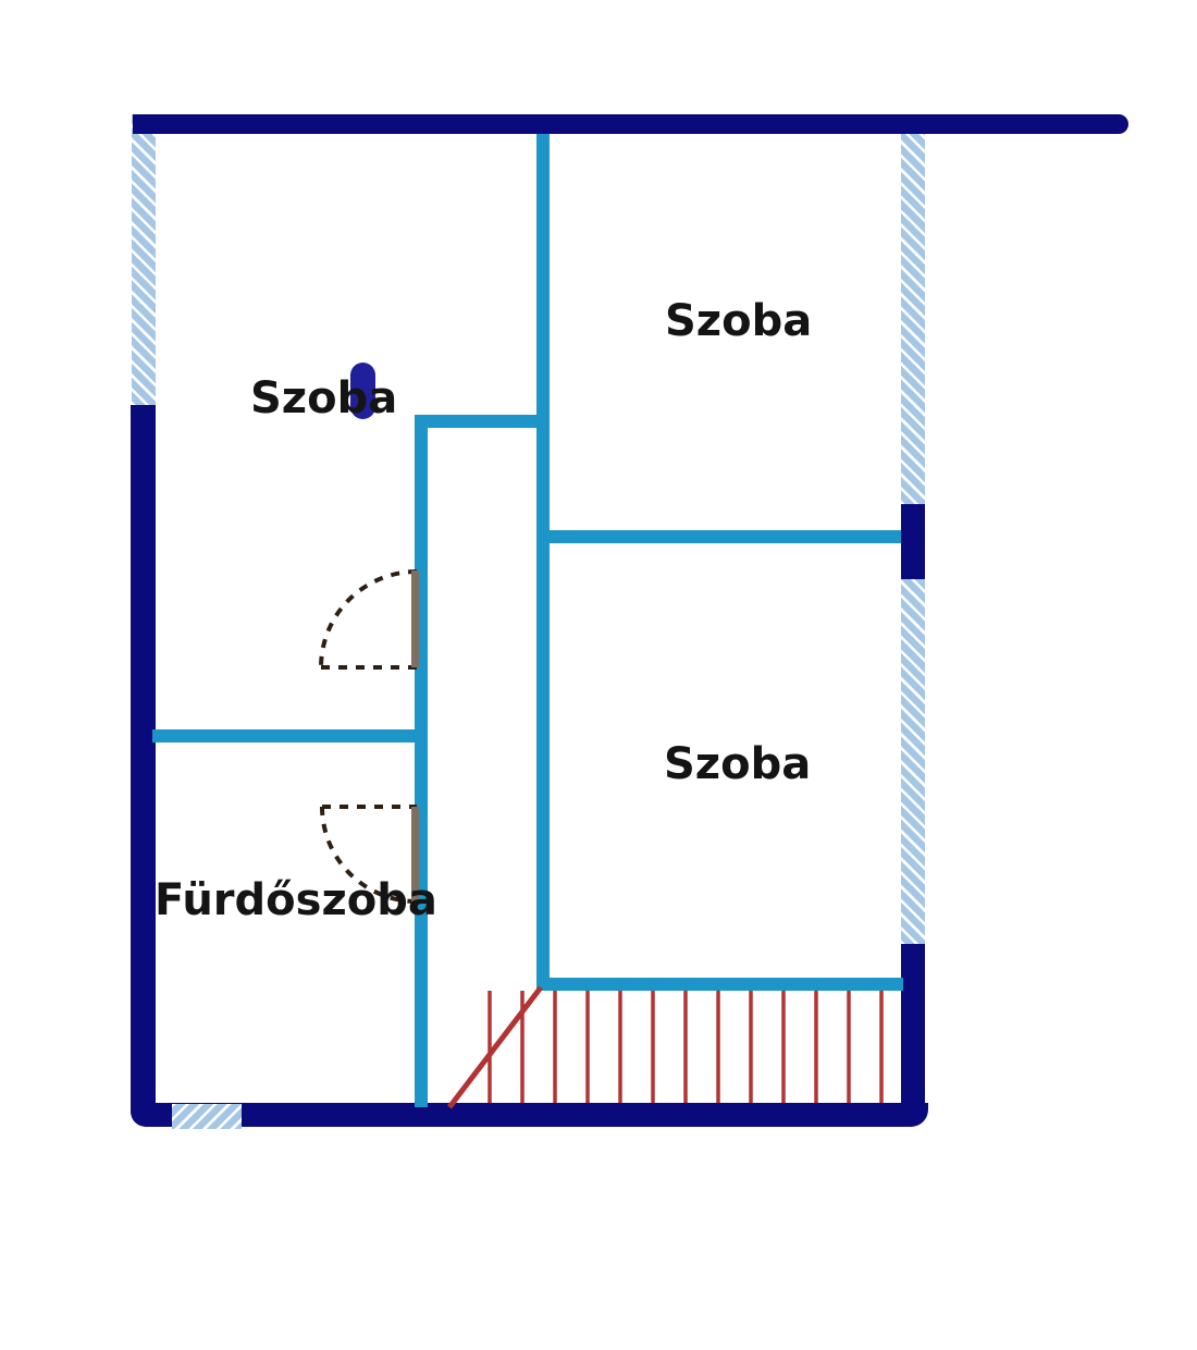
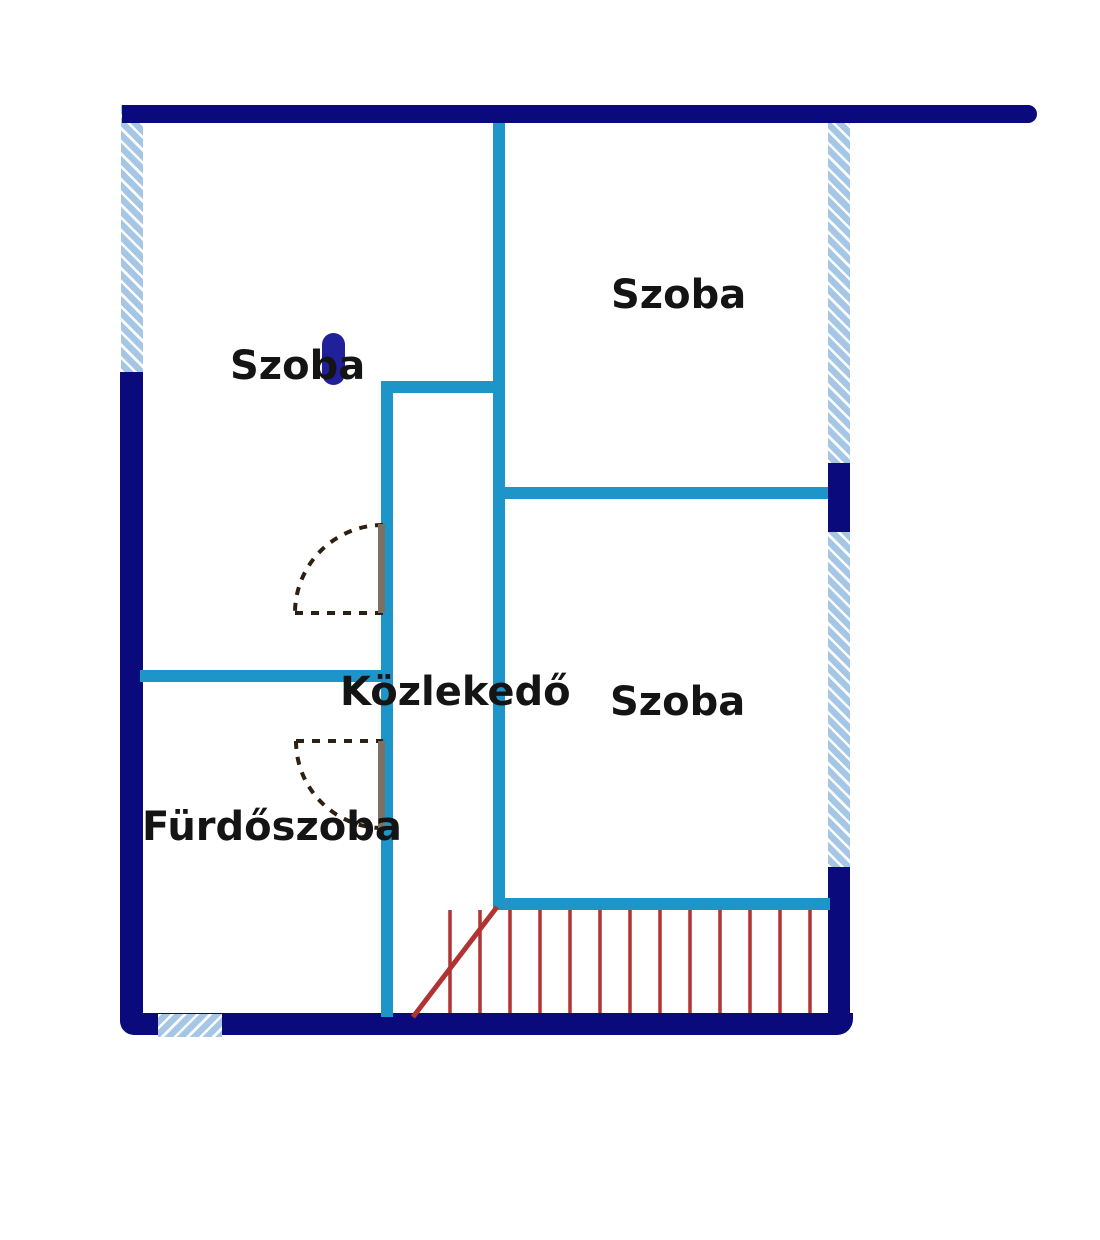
  Szoba
  Szoba
  Szoba
+ Közlekedő
  Fürdőszoba
